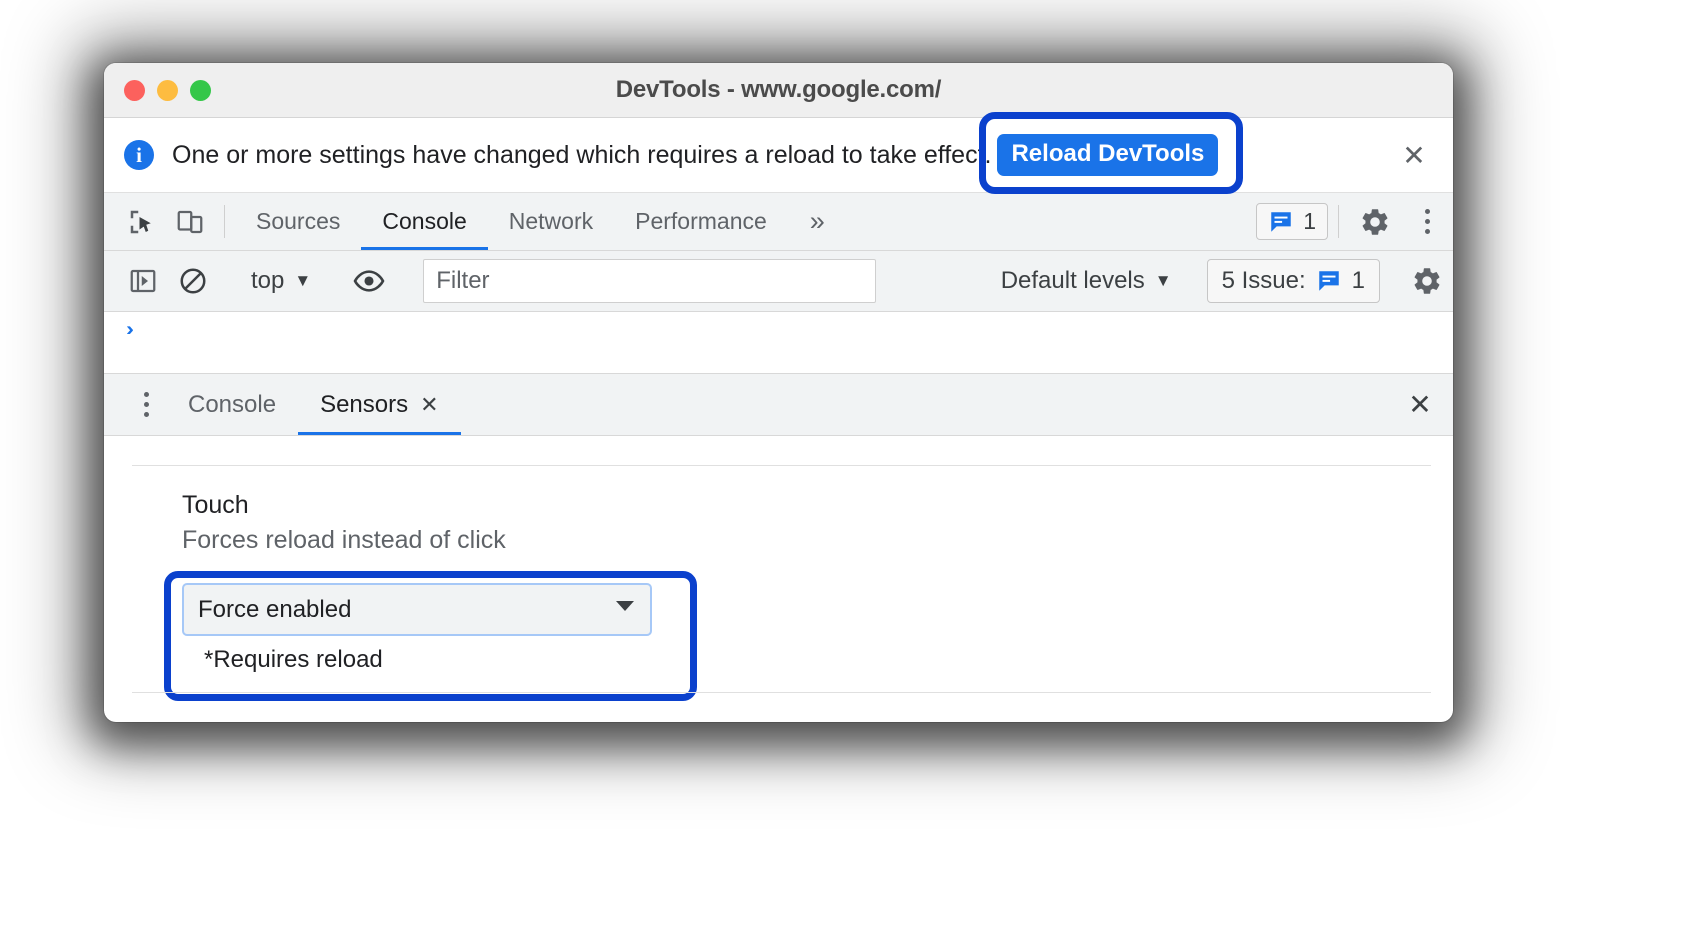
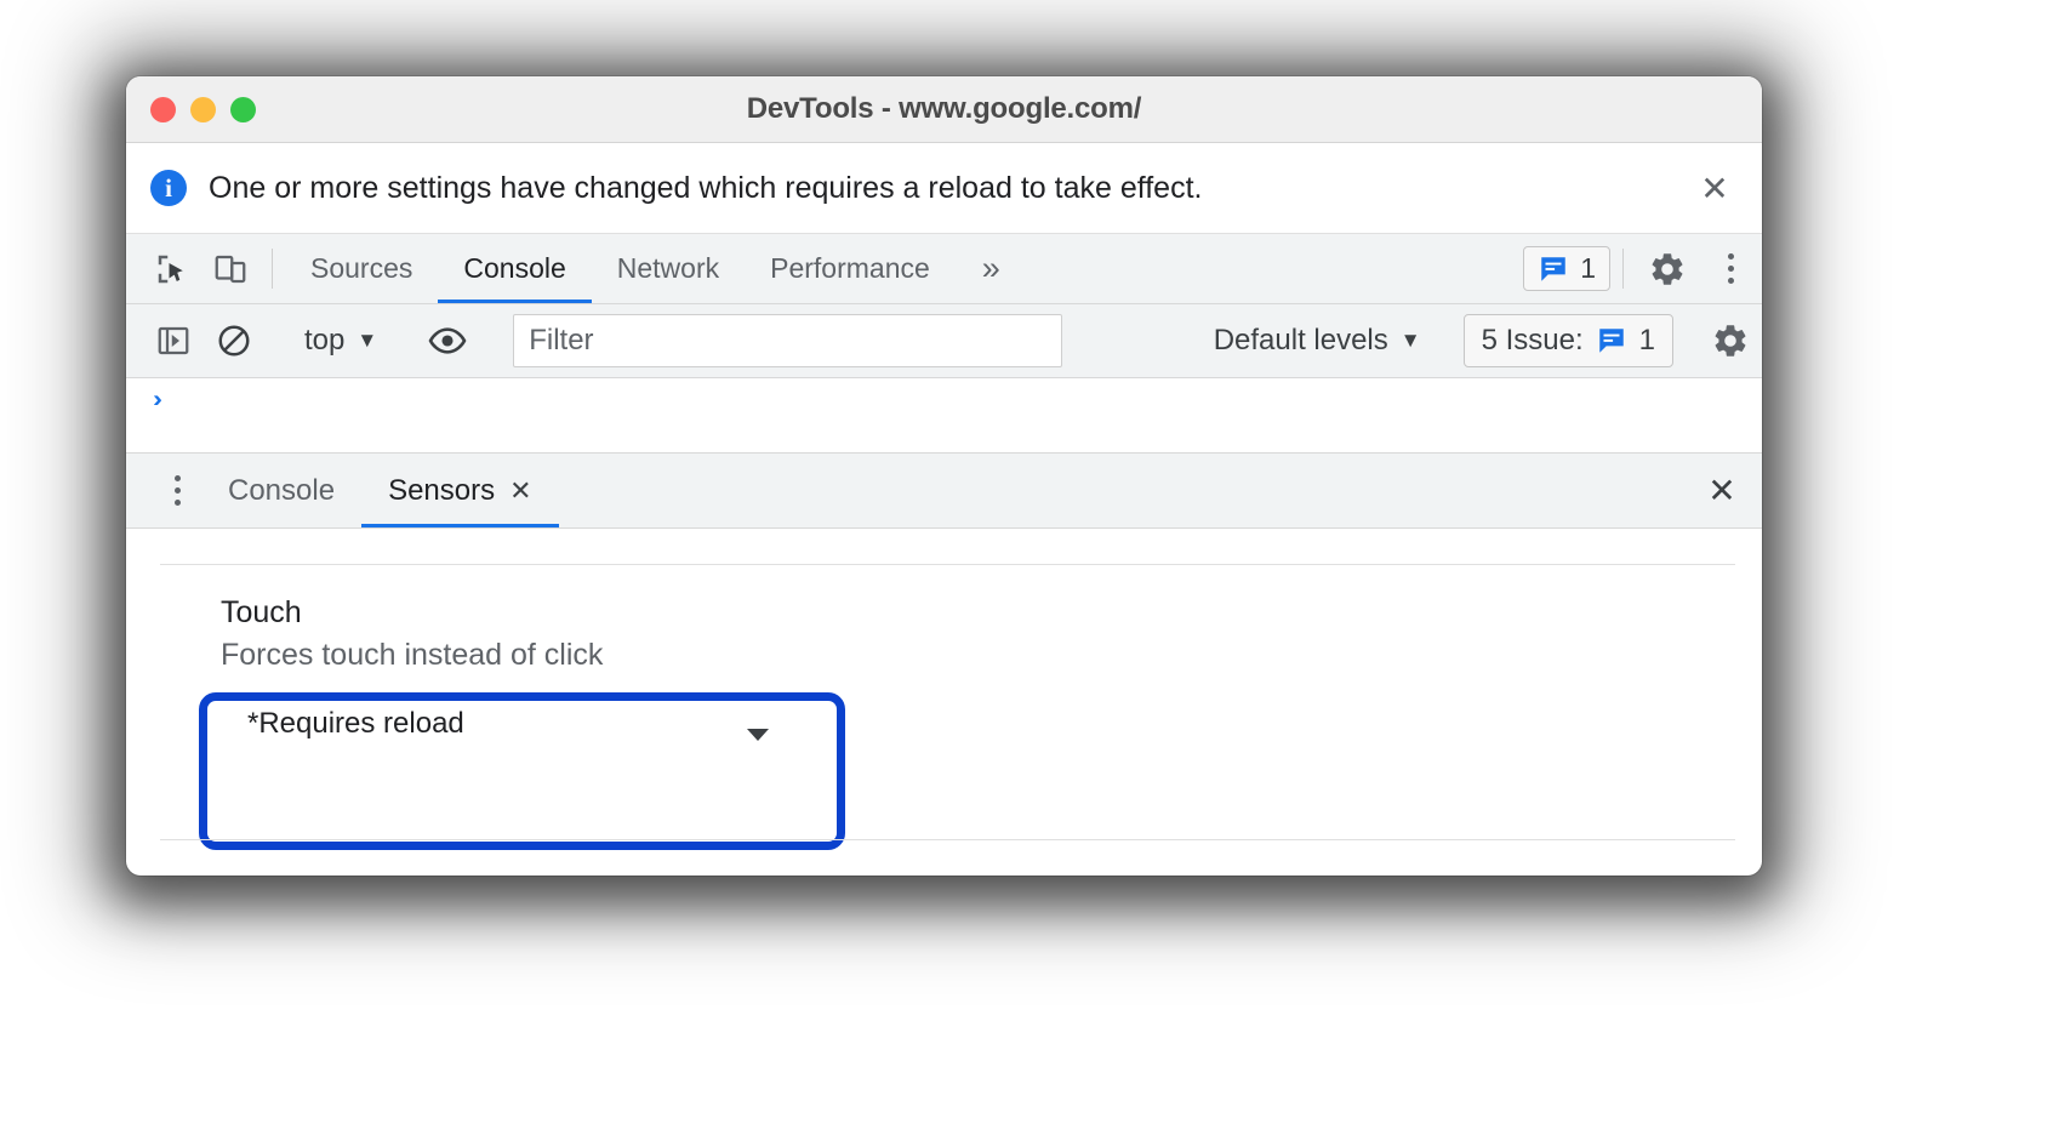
  DevTools - www.google.com/
  i
  One or more settings have changed which requires a reload to take effect.
- Reload DevTools
  ✕
  Sources
  Console
  Network
  Performance
  »
  1
  top
  ▼
  Filter
  Default levels
  ▼
  5 Issue:
  1
  ›
  Console
  Sensors
  ✕
  ✕
  Touch
- Forces reload instead of click
+ Forces touch instead of click
- Force enabled
  *Requires reload
